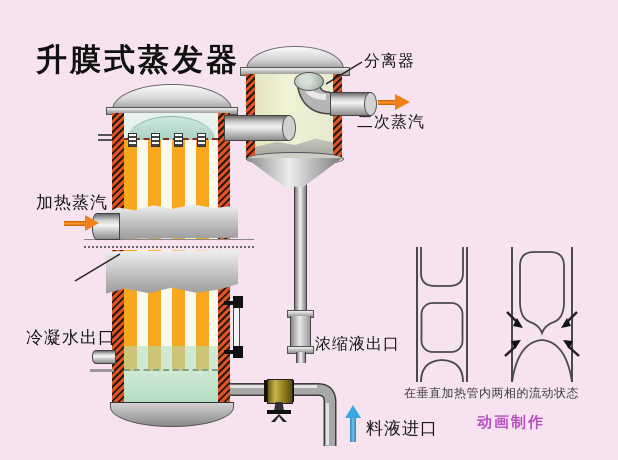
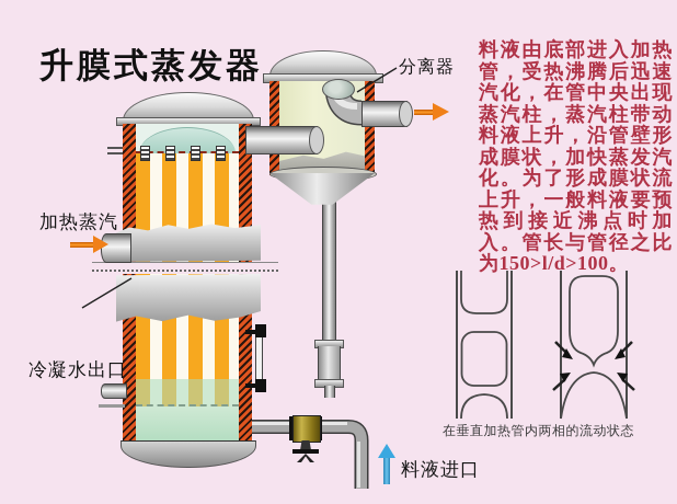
  升膜式蒸发器
+ 料液由底部进入加热管，受热沸腾后迅速汽化，在管中央出现蒸汽柱，蒸汽柱带动料液上升，沿管壁形成膜状，加快蒸发汽化。为了形成膜状流上升，一般料液要预热到接近沸点时加入。管长与管径之比为150>l/d>100。
  在垂直加热管内两相的流动状态
  加热蒸汽
  冷凝水出口
  分离器
- 二次蒸汽
- 浓缩液出口
  料液进口
- 动画制作
